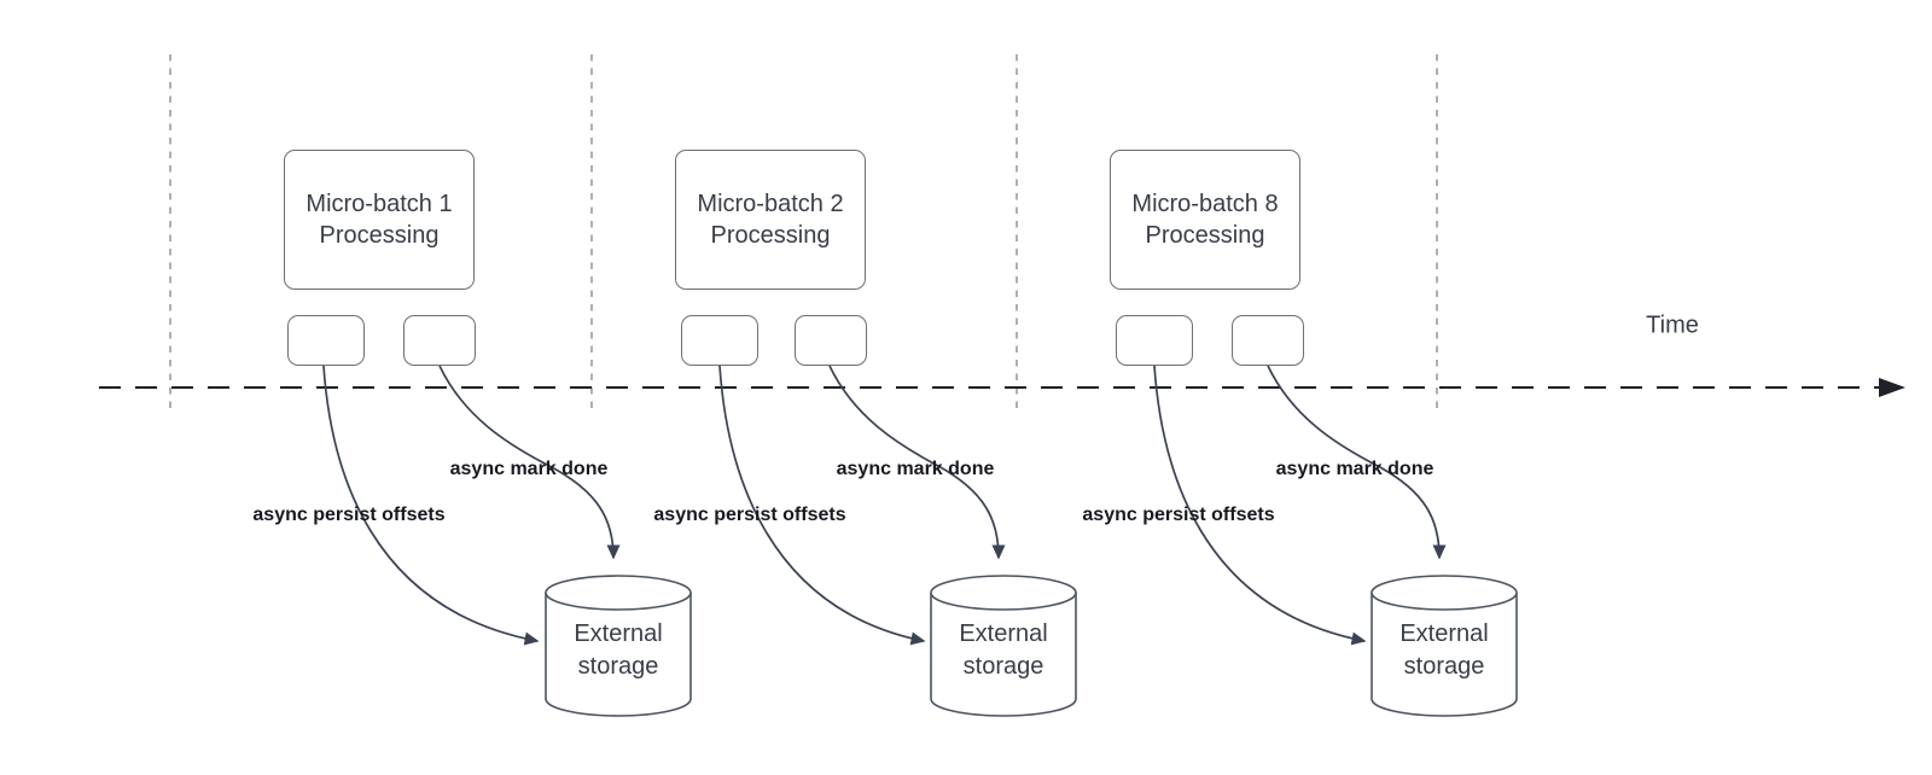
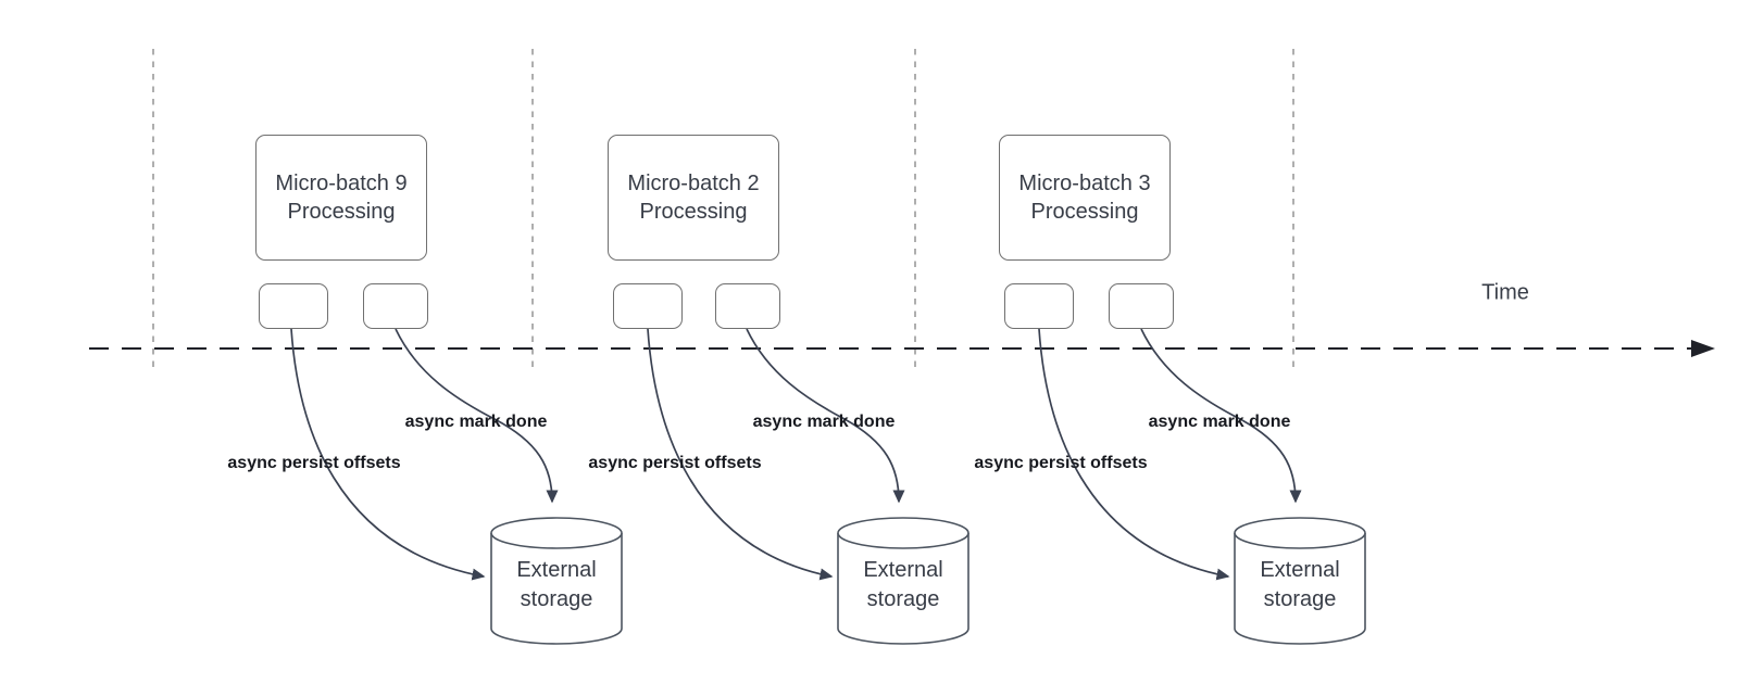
- Micro-batch 1
+ Micro-batch 9
  Processing
  Micro-batch 2
  Processing
- Micro-batch 8
+ Micro-batch 3
  Processing
  async persist offsets
  async mark done
  async persist offsets
  async mark done
  async persist offsets
  async mark done
  External
  storage
  External
  storage
  External
  storage
  Time
